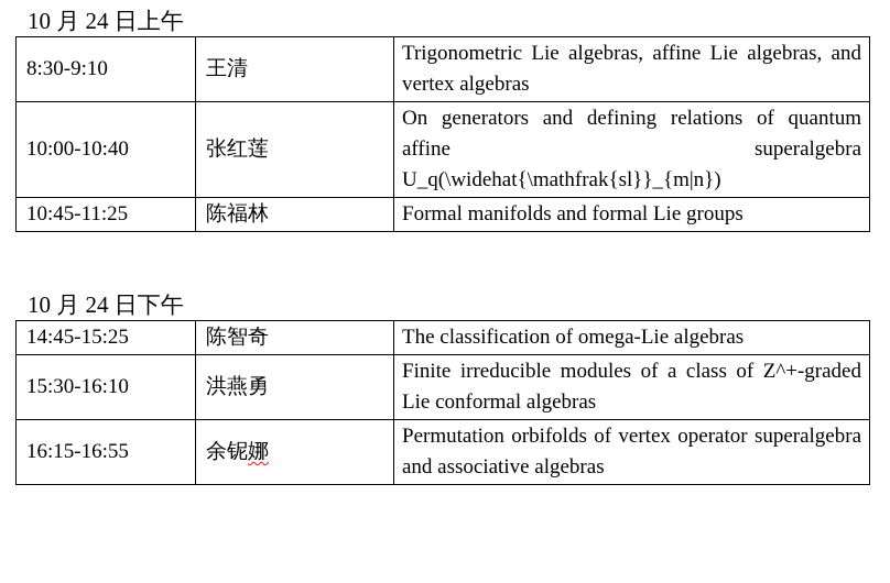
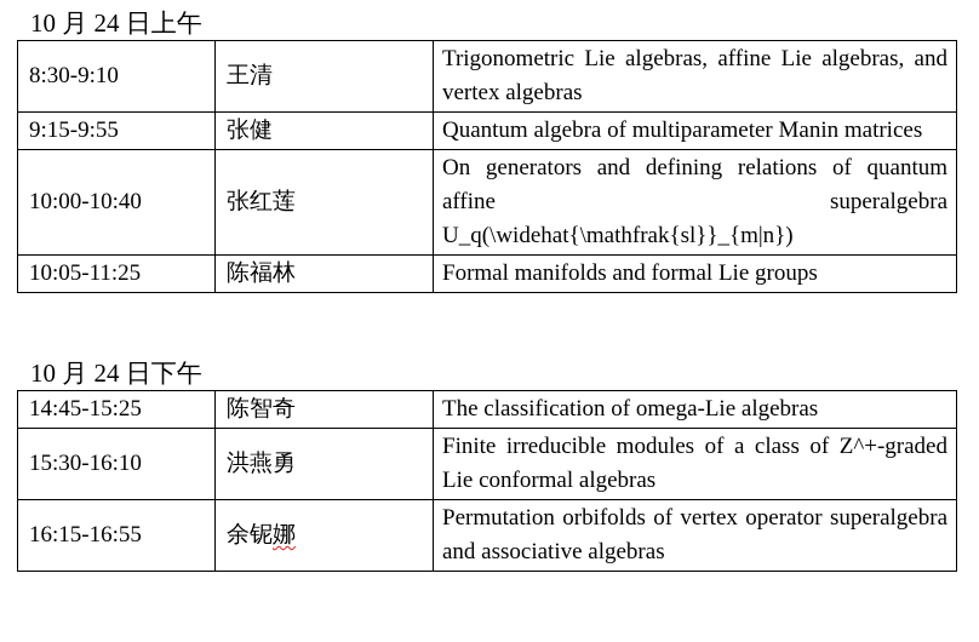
  10 月 24 日上午
  8:30-9:10	王清	Trigonometric Lie algebras, affine Lie algebras, and vertex algebras
+ 9:15-9:55	张健	Quantum algebra of multiparameter Manin matrices
  10:00-10:40	张红莲	On generators and defining relations of quantum affine superalgebra U_q(\widehat{\mathfrak{sl}}_{m|n})
- 10:45-11:25	陈福林	Formal manifolds and formal Lie groups
+ 10:05-11:25	陈福林	Formal manifolds and formal Lie groups
  10 月 24 日下午
  14:45-15:25	陈智奇	The classification of omega-Lie algebras
  15:30-16:10	洪燕勇	Finite irreducible modules of a class of Z^+-graded Lie conformal algebras
  16:15-16:55	余铌娜	Permutation orbifolds of vertex operator superalgebra and associative algebras
